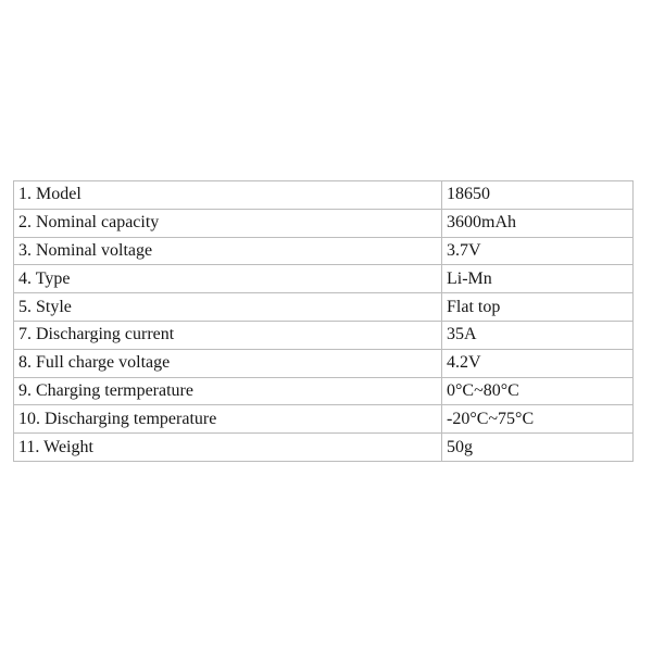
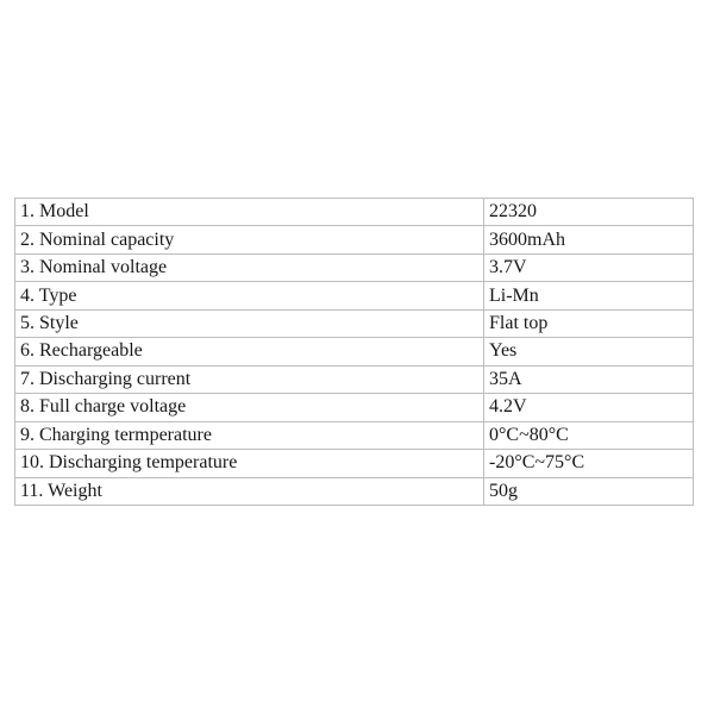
- 1. Model	18650
+ 1. Model	22320
  2. Nominal capacity	3600mAh
  3. Nominal voltage	3.7V
  4. Type	Li-Mn
  5. Style	Flat top
+ 6. Rechargeable	Yes
  7. Discharging current	35A
  8. Full charge voltage	4.2V
  9. Charging termperature	0°C~80°C
  10. Discharging temperature	-20°C~75°C
  11. Weight	50g
